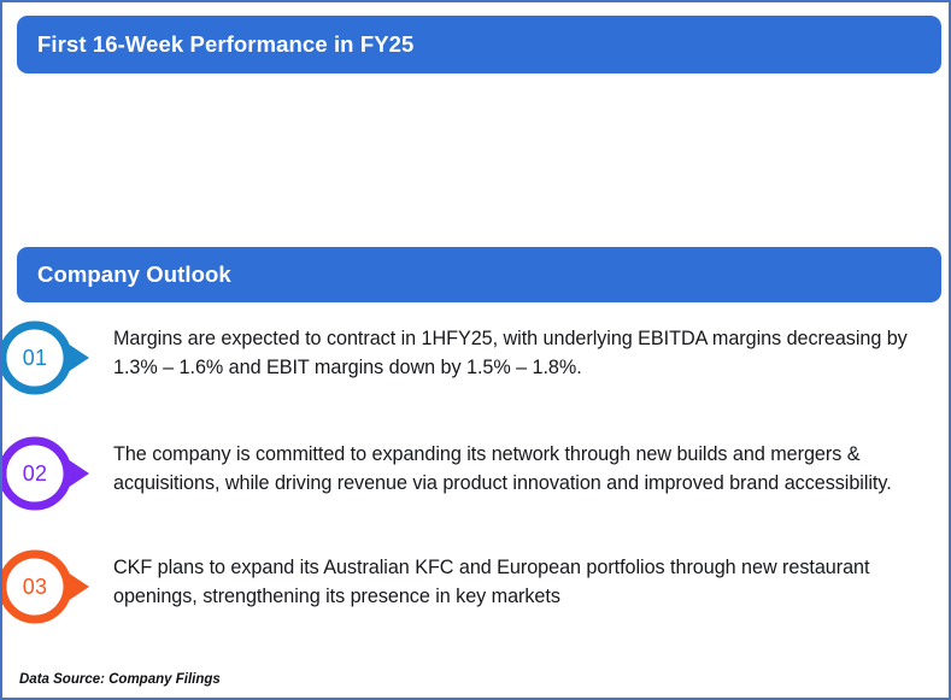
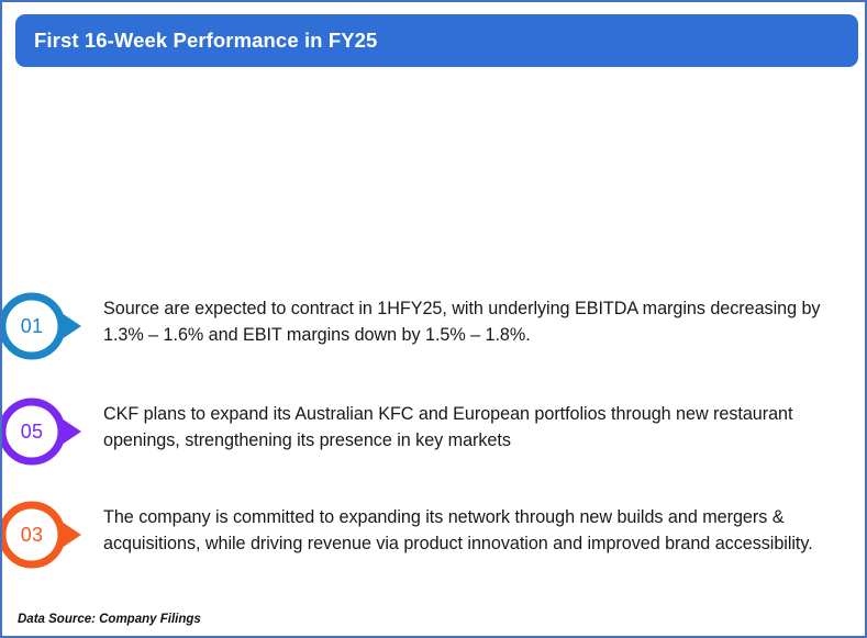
  First 16-Week Performance in FY25
- Company Outlook
  01
- Margins are expected to contract in 1HFY25, with underlying EBITDA margins decreasing by 1.3% – 1.6% and EBIT margins down by 1.5% – 1.8%.
+ Source are expected to contract in 1HFY25, with underlying EBITDA margins decreasing by 1.3% – 1.6% and EBIT margins down by 1.5% – 1.8%.
- 02
+ 05
- The company is committed to expanding its network through new builds and mergers & acquisitions, while driving revenue via product innovation and improved brand accessibility.
+ CKF plans to expand its Australian KFC and European portfolios through new restaurant openings, strengthening its presence in key markets
  03
- CKF plans to expand its Australian KFC and European portfolios through new restaurant openings, strengthening its presence in key markets
+ The company is committed to expanding its network through new builds and mergers & acquisitions, while driving revenue via product innovation and improved brand accessibility.
  Data Source: Company Filings
